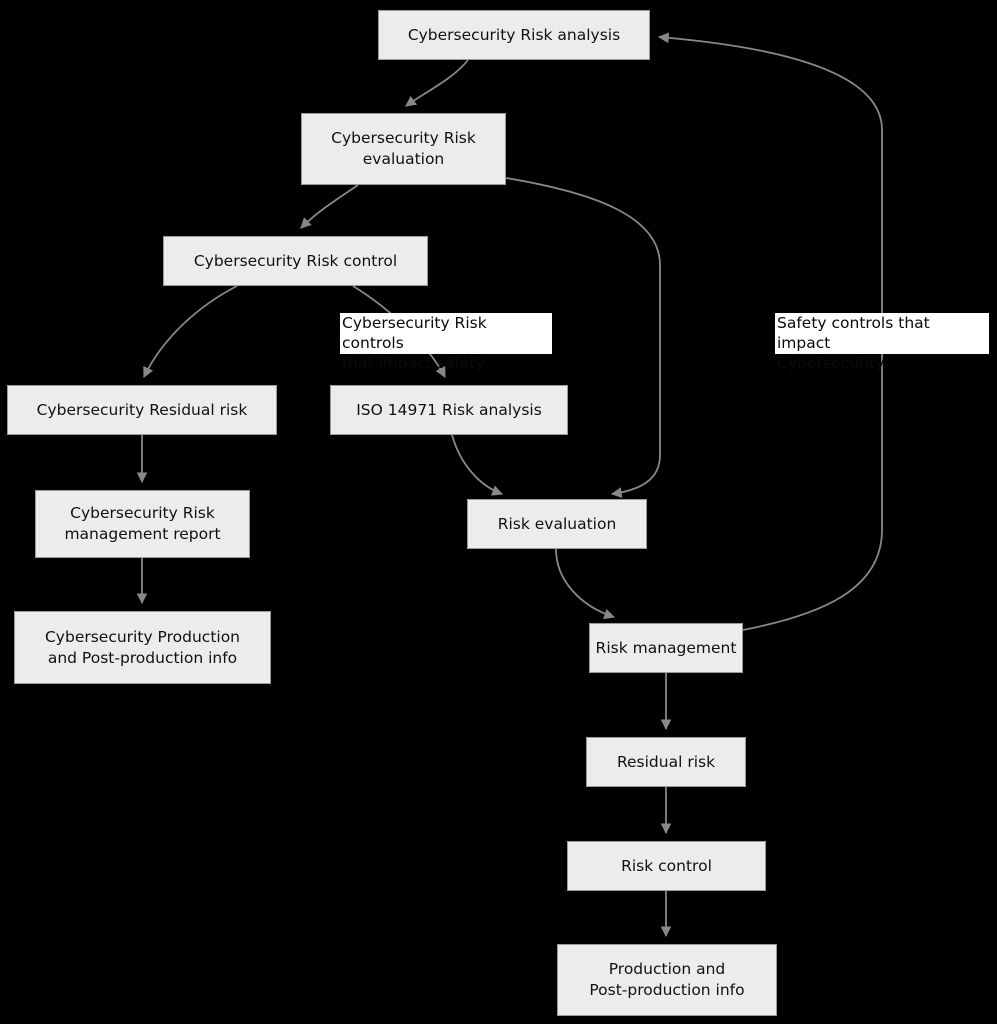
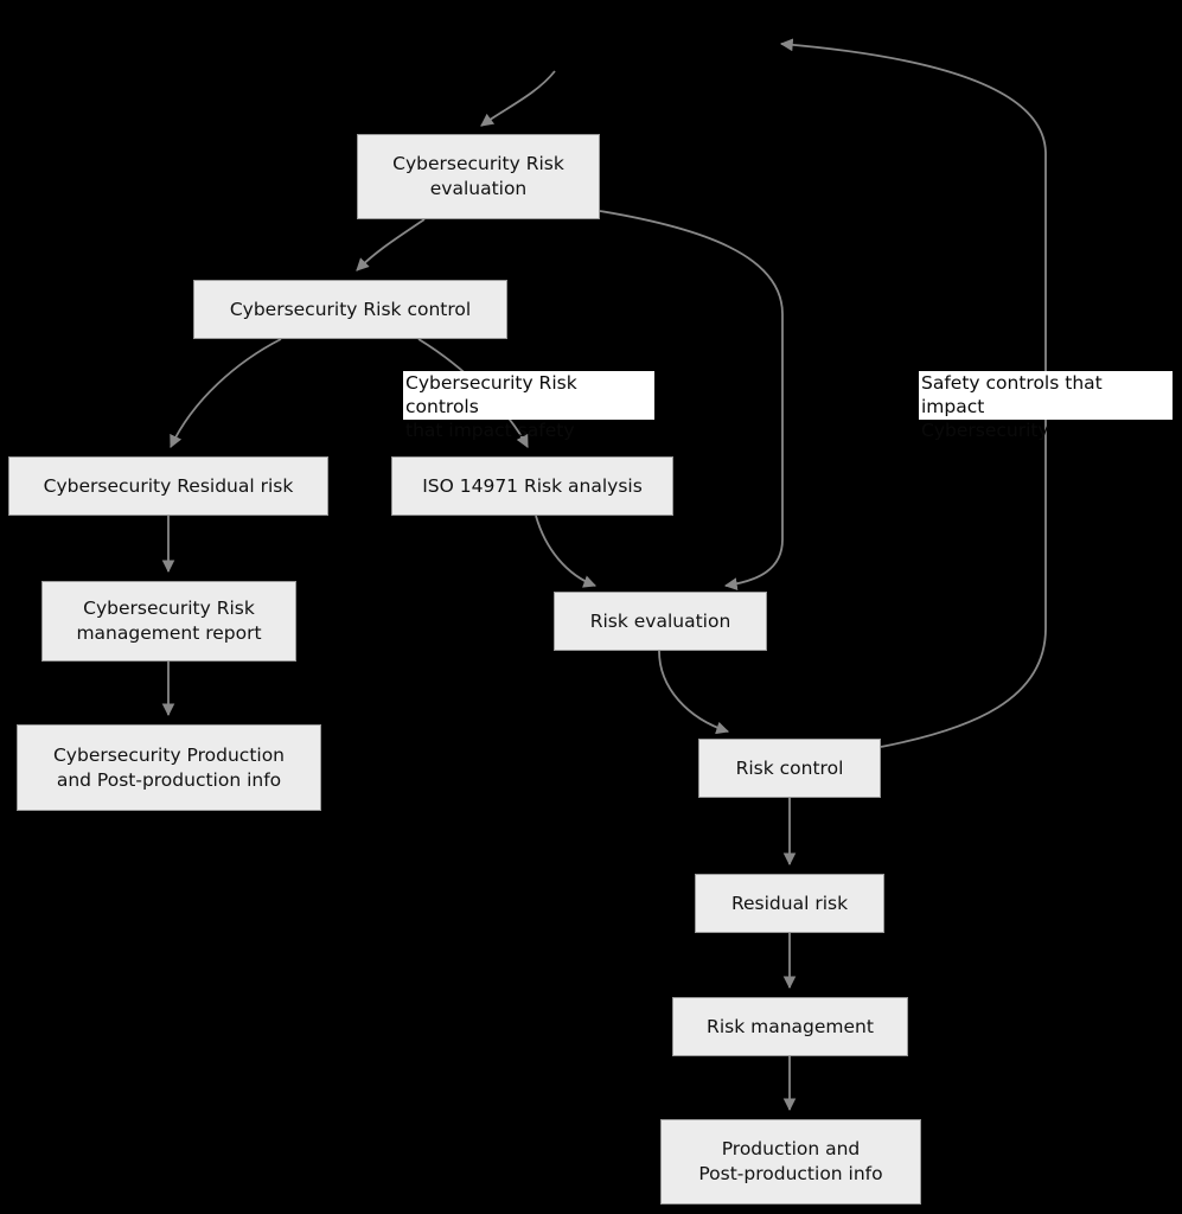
- Cybersecurity Risk analysis
  Cybersecurity Risk
  evaluation
  Cybersecurity Risk control
  Cybersecurity Residual risk
  Cybersecurity Risk
  management report
  Cybersecurity Production
  and Post-production info
  ISO 14971 Risk analysis
  Risk evaluation
- Risk management
+ Risk control
  Residual risk
- Risk control
+ Risk management
  Production and
  Post-production info
  Cybersecurity Risk controls
  that impact safety
  Safety controls that impact
  Cybersecurity
